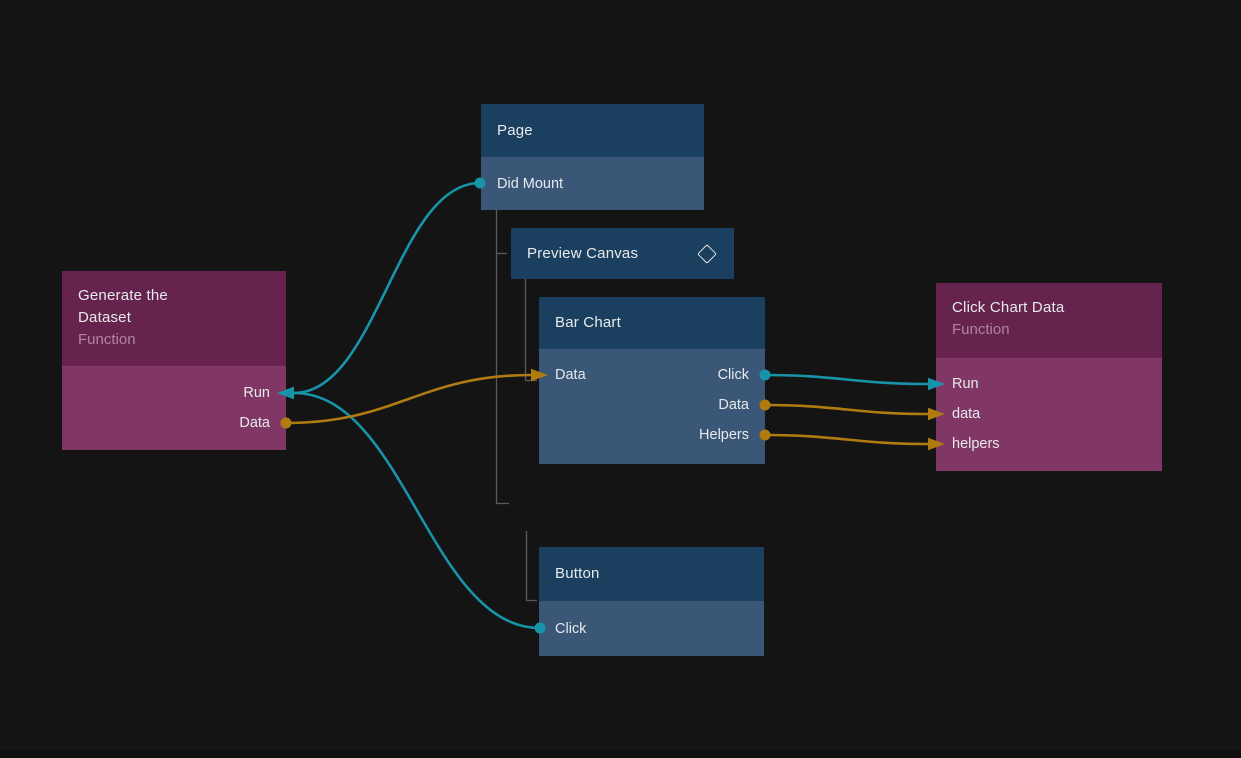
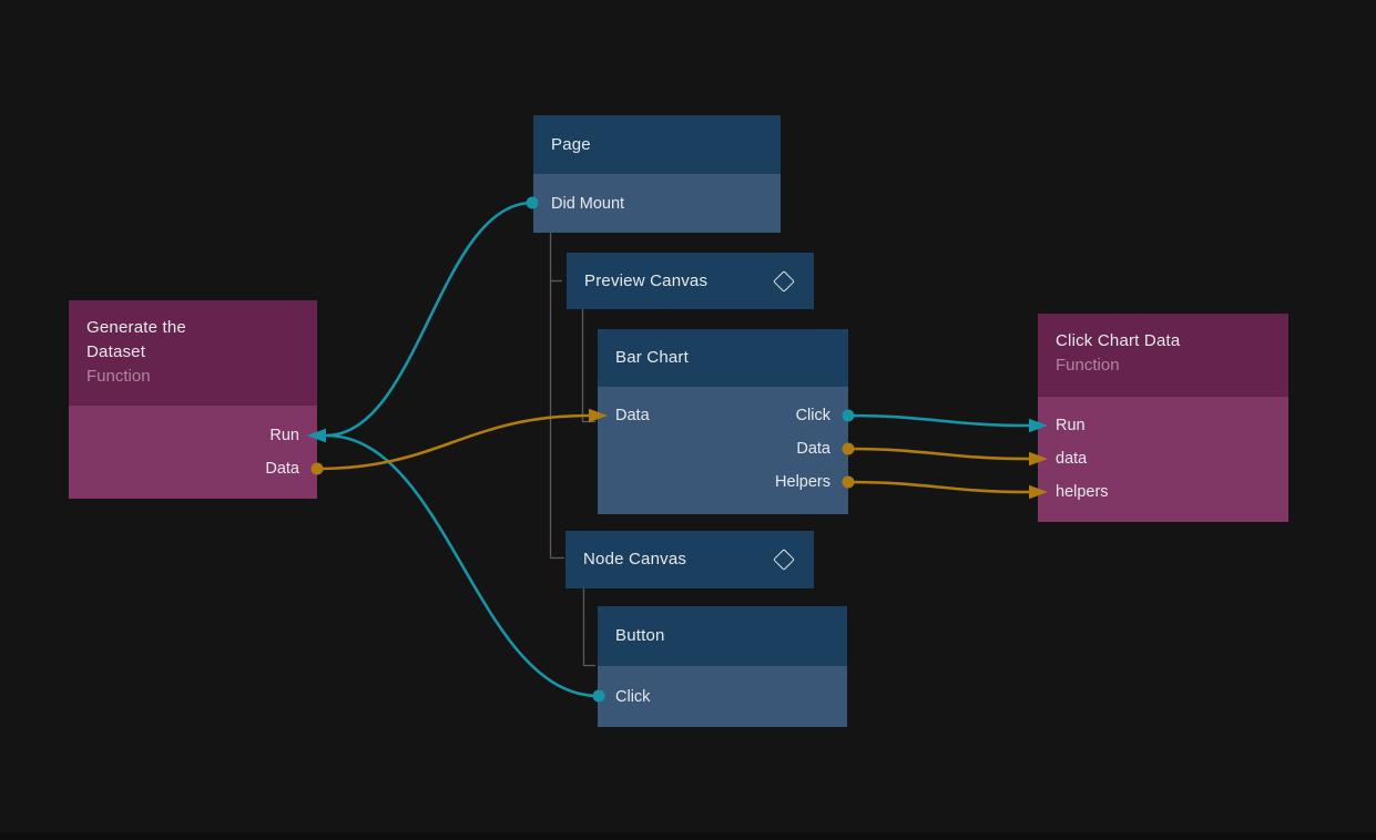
  Generate the Dataset
  Function
  Run
  Data
  Page
  Did Mount
  Preview Canvas
  Bar Chart
  Data
  Click
  Data
  Helpers
+ Node Canvas
  Button
  Click
  Click Chart Data
  Function
  Run
  data
  helpers
